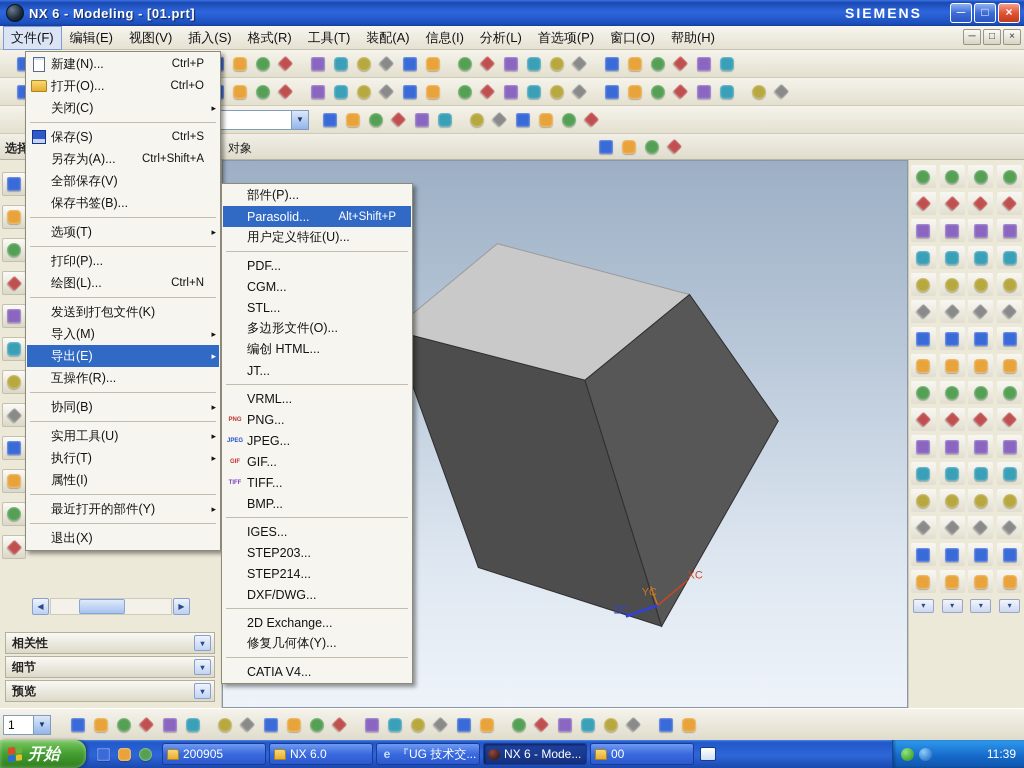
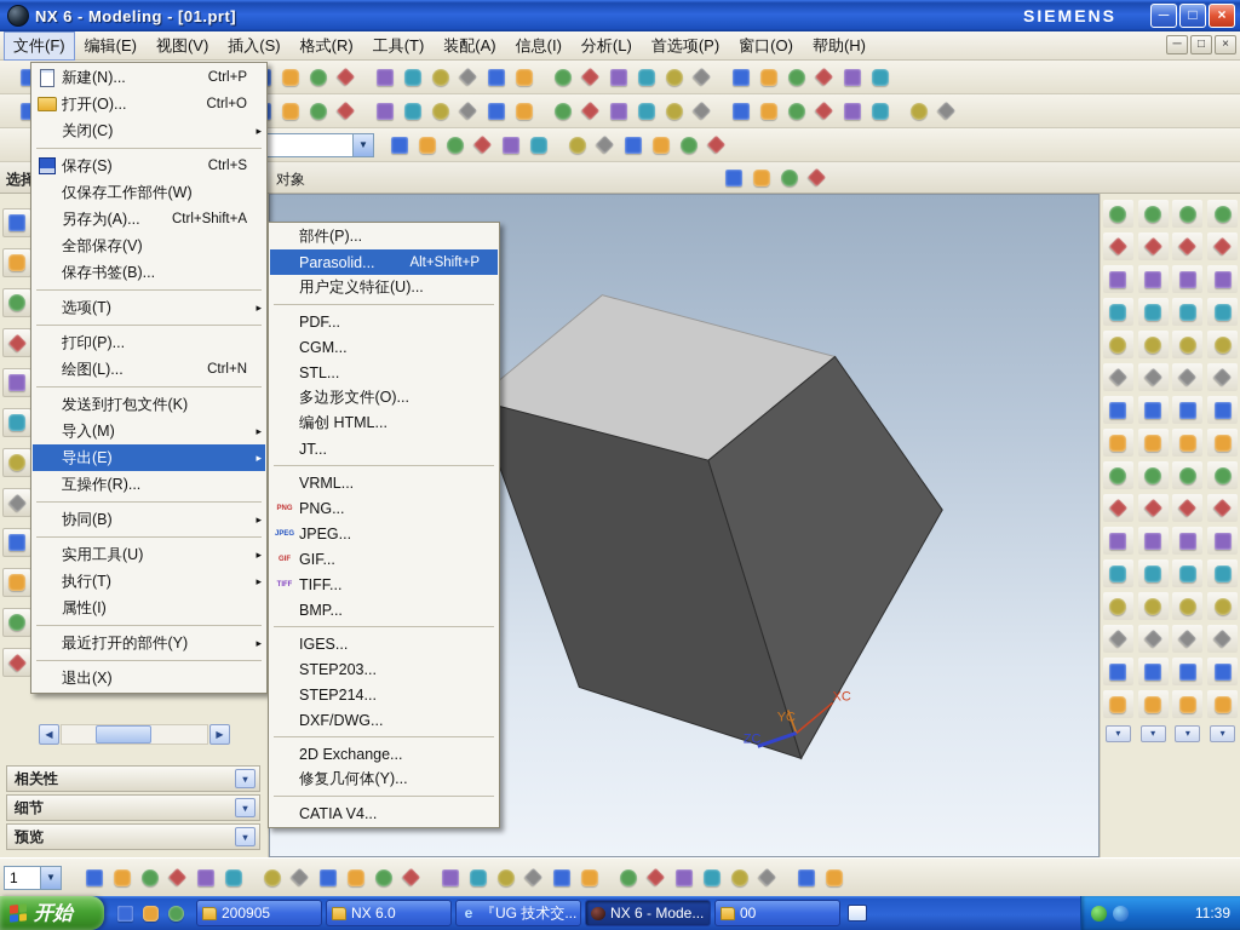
  NX 6 - Modeling - [01.prt]
  SIEMENS
  ─
  □
  ×
  文件(F)
  编辑(E)
  视图(V)
  插入(S)
  格式(R)
  工具(T)
  装配(A)
  信息(I)
  分析(L)
  首选项(P)
  窗口(O)
  帮助(H)
  ─
  □
  ×
  ▼
  选择
  对象
  ◀
  ▶
  相关性
  ▾
  细节
  ▾
  预览
  ▾
  XC
  YC
  ZC
  ▾
  ▾
  ▾
  ▾
  1
  ▼
  开始
  200905
  NX 6.0
  e
  『UG 技术交...
  NX 6 - Mode...
  00
  11:39
  新建(N)...
  Ctrl+P
  打开(O)...
  Ctrl+O
  关闭(C)
  ▸
  保存(S)
  Ctrl+S
+ 仅保存工作部件(W)
  另存为(A)...
  Ctrl+Shift+A
  全部保存(V)
  保存书签(B)...
  选项(T)
  ▸
  打印(P)...
  绘图(L)...
  Ctrl+N
  发送到打包文件(K)
  导入(M)
  ▸
  导出(E)
  ▸
  互操作(R)...
  协同(B)
  ▸
  实用工具(U)
  ▸
  执行(T)
  ▸
  属性(I)
  最近打开的部件(Y)
  ▸
  退出(X)
  部件(P)...
  Parasolid...
  Alt+Shift+P
  用户定义特征(U)...
  PDF...
  CGM...
  STL...
  多边形文件(O)...
  编创 HTML...
  JT...
  VRML...
  PNG...
  JPEG...
  GIF...
  TIFF...
  BMP...
  IGES...
  STEP203...
  STEP214...
  DXF/DWG...
  2D Exchange...
  修复几何体(Y)...
  CATIA V4...
